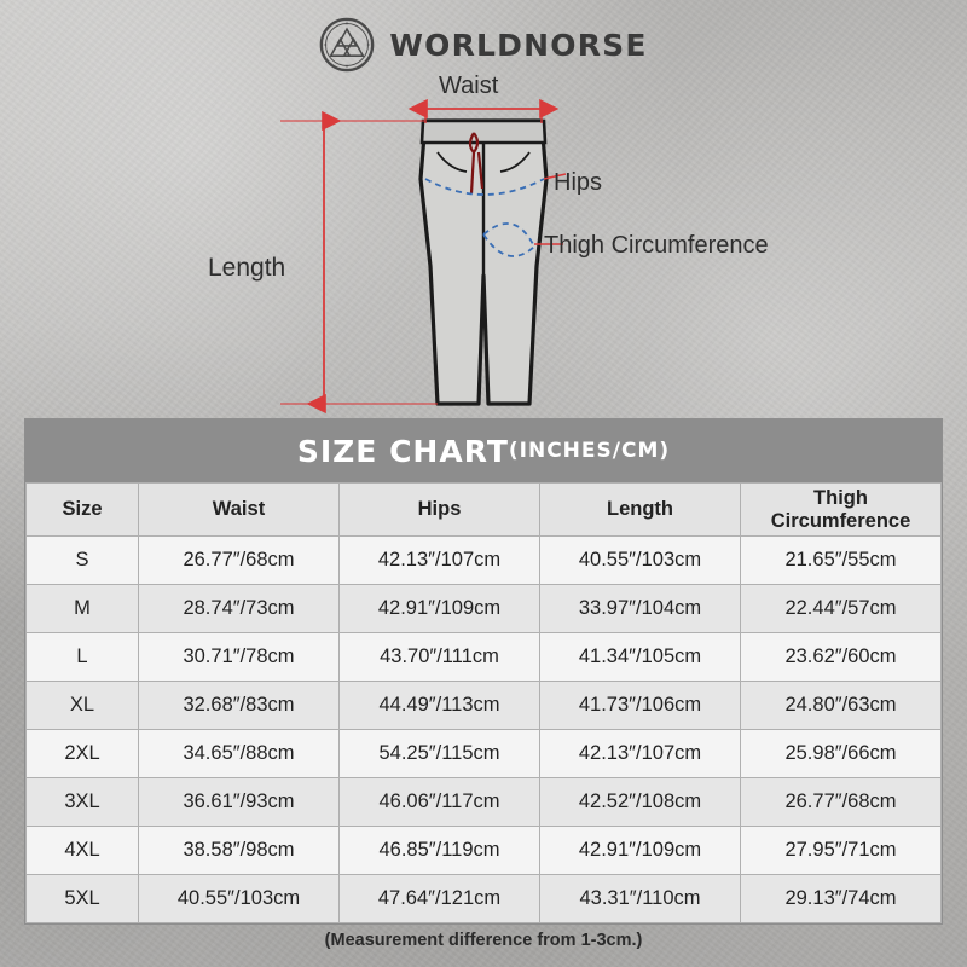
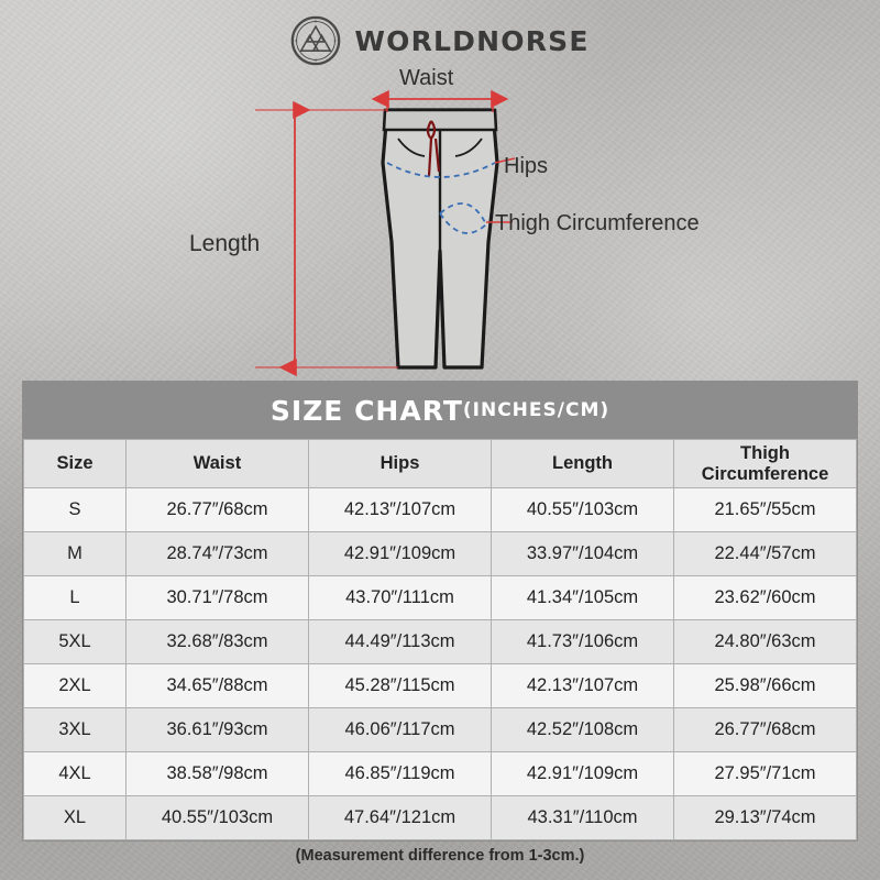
  WORLDNORSE
  Waist
  Hips
  Thigh Circumference
  Length
  SIZE CHART
  (INCHES/CM)
  Size	Waist	Hips	Length	Thigh Circumference
  S	26.77″/68cm	42.13″/107cm	40.55″/103cm	21.65″/55cm
  M	28.74″/73cm	42.91″/109cm	33.97″/104cm	22.44″/57cm
  L	30.71″/78cm	43.70″/111cm	41.34″/105cm	23.62″/60cm
- XL	32.68″/83cm	44.49″/113cm	41.73″/106cm	24.80″/63cm
+ 5XL	32.68″/83cm	44.49″/113cm	41.73″/106cm	24.80″/63cm
- 2XL	34.65″/88cm	54.25″/115cm	42.13″/107cm	25.98″/66cm
+ 2XL	34.65″/88cm	45.28″/115cm	42.13″/107cm	25.98″/66cm
  3XL	36.61″/93cm	46.06″/117cm	42.52″/108cm	26.77″/68cm
  4XL	38.58″/98cm	46.85″/119cm	42.91″/109cm	27.95″/71cm
- 5XL	40.55″/103cm	47.64″/121cm	43.31″/110cm	29.13″/74cm
+ XL	40.55″/103cm	47.64″/121cm	43.31″/110cm	29.13″/74cm
  (Measurement difference from 1-3cm.)
